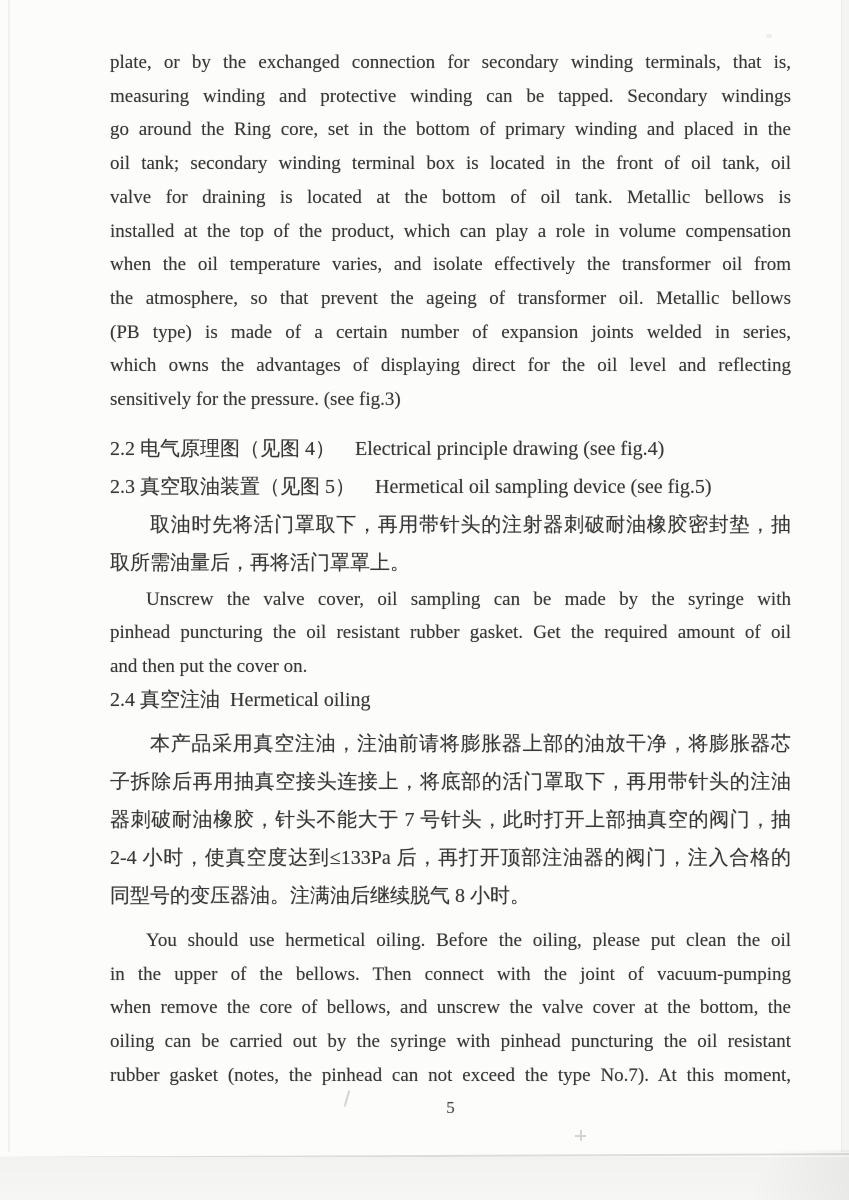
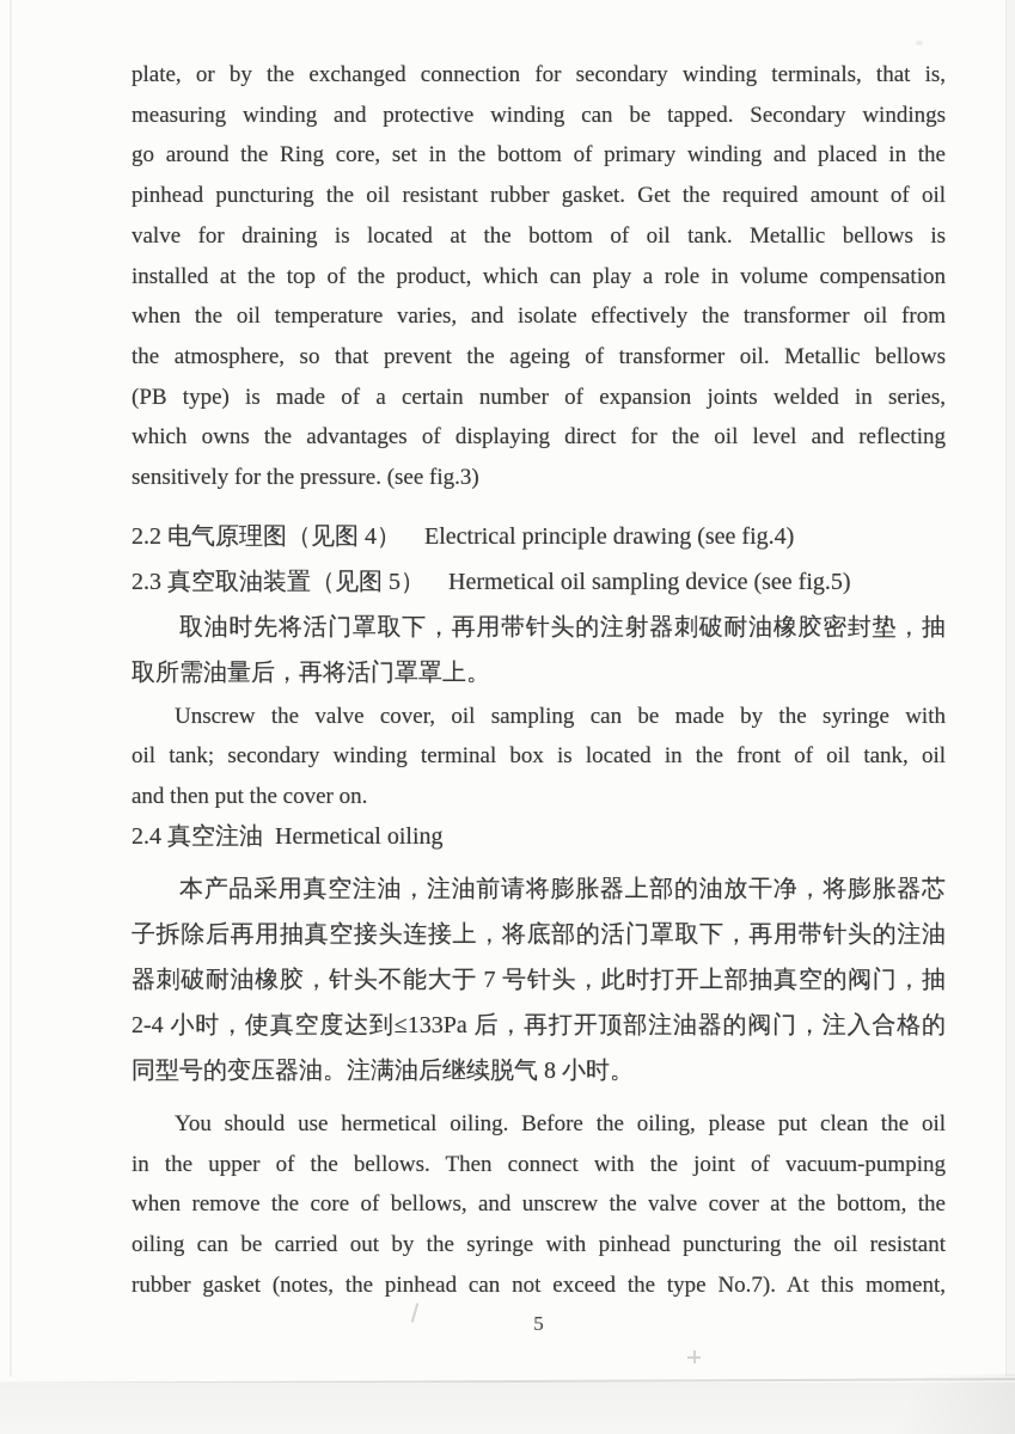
  plate, or by the exchanged connection for secondary winding terminals, that is,
  measuring winding and protective winding can be tapped. Secondary windings
  go around the Ring core, set in the bottom of primary winding and placed in the
- oil tank; secondary winding terminal box is located in the front of oil tank, oil
+ pinhead puncturing the oil resistant rubber gasket. Get the required amount of oil
  valve for draining is located at the bottom of oil tank. Metallic bellows is
  installed at the top of the product, which can play a role in volume compensation
  when the oil temperature varies, and isolate effectively the transformer oil from
  the atmosphere, so that prevent the ageing of transformer oil. Metallic bellows
  (PB type) is made of a certain number of expansion joints welded in series,
  which owns the advantages of displaying direct for the oil level and reflecting
  sensitively for the pressure. (see fig.3)
  2.2 电气原理图（见图 4） Electrical principle drawing (see fig.4)
  2.3 真空取油装置（见图 5） Hermetical oil sampling device (see fig.5)
  取油时先将活门罩取下，再用带针头的注射器刺破耐油橡胶密封垫，抽
  取所需油量后，再将活门罩罩上。
  Unscrew the valve cover, oil sampling can be made by the syringe with
- pinhead puncturing the oil resistant rubber gasket. Get the required amount of oil
+ oil tank; secondary winding terminal box is located in the front of oil tank, oil
  and then put the cover on.
  2.4 真空注油 Hermetical oiling
  本产品采用真空注油，注油前请将膨胀器上部的油放干净，将膨胀器芯
  子拆除后再用抽真空接头连接上，将底部的活门罩取下，再用带针头的注油
  器刺破耐油橡胶，针头不能大于 7 号针头，此时打开上部抽真空的阀门，抽
  2-4 小时，使真空度达到≤133Pa 后，再打开顶部注油器的阀门，注入合格的
  同型号的变压器油。注满油后继续脱气 8 小时。
  You should use hermetical oiling. Before the oiling, please put clean the oil
  in the upper of the bellows. Then connect with the joint of vacuum-pumping
  when remove the core of bellows, and unscrew the valve cover at the bottom, the
  oiling can be carried out by the syringe with pinhead puncturing the oil resistant
  rubber gasket (notes, the pinhead can not exceed the type No.7). At this moment,
  5
